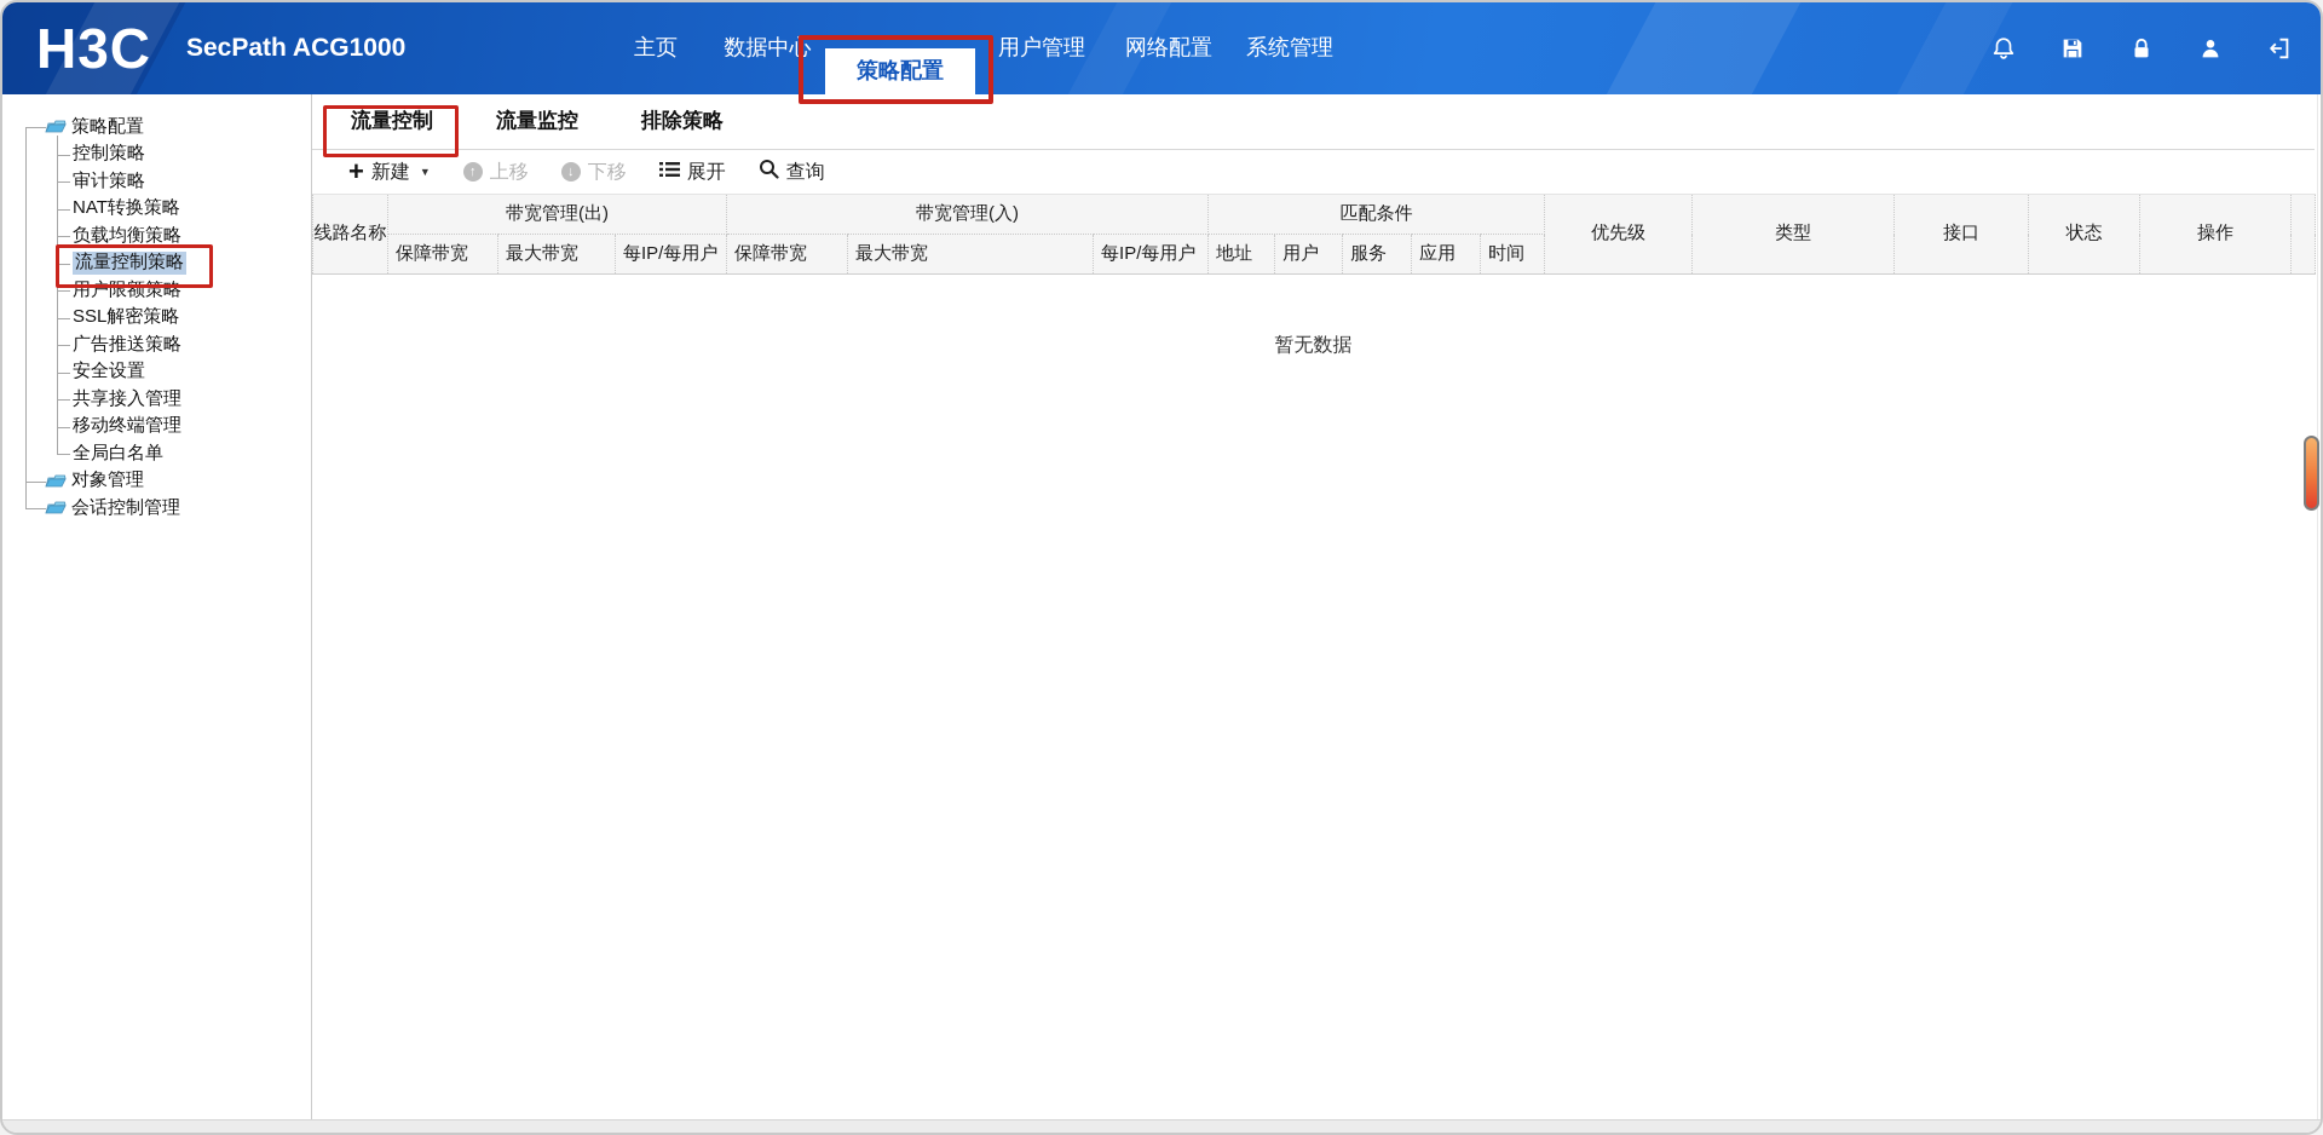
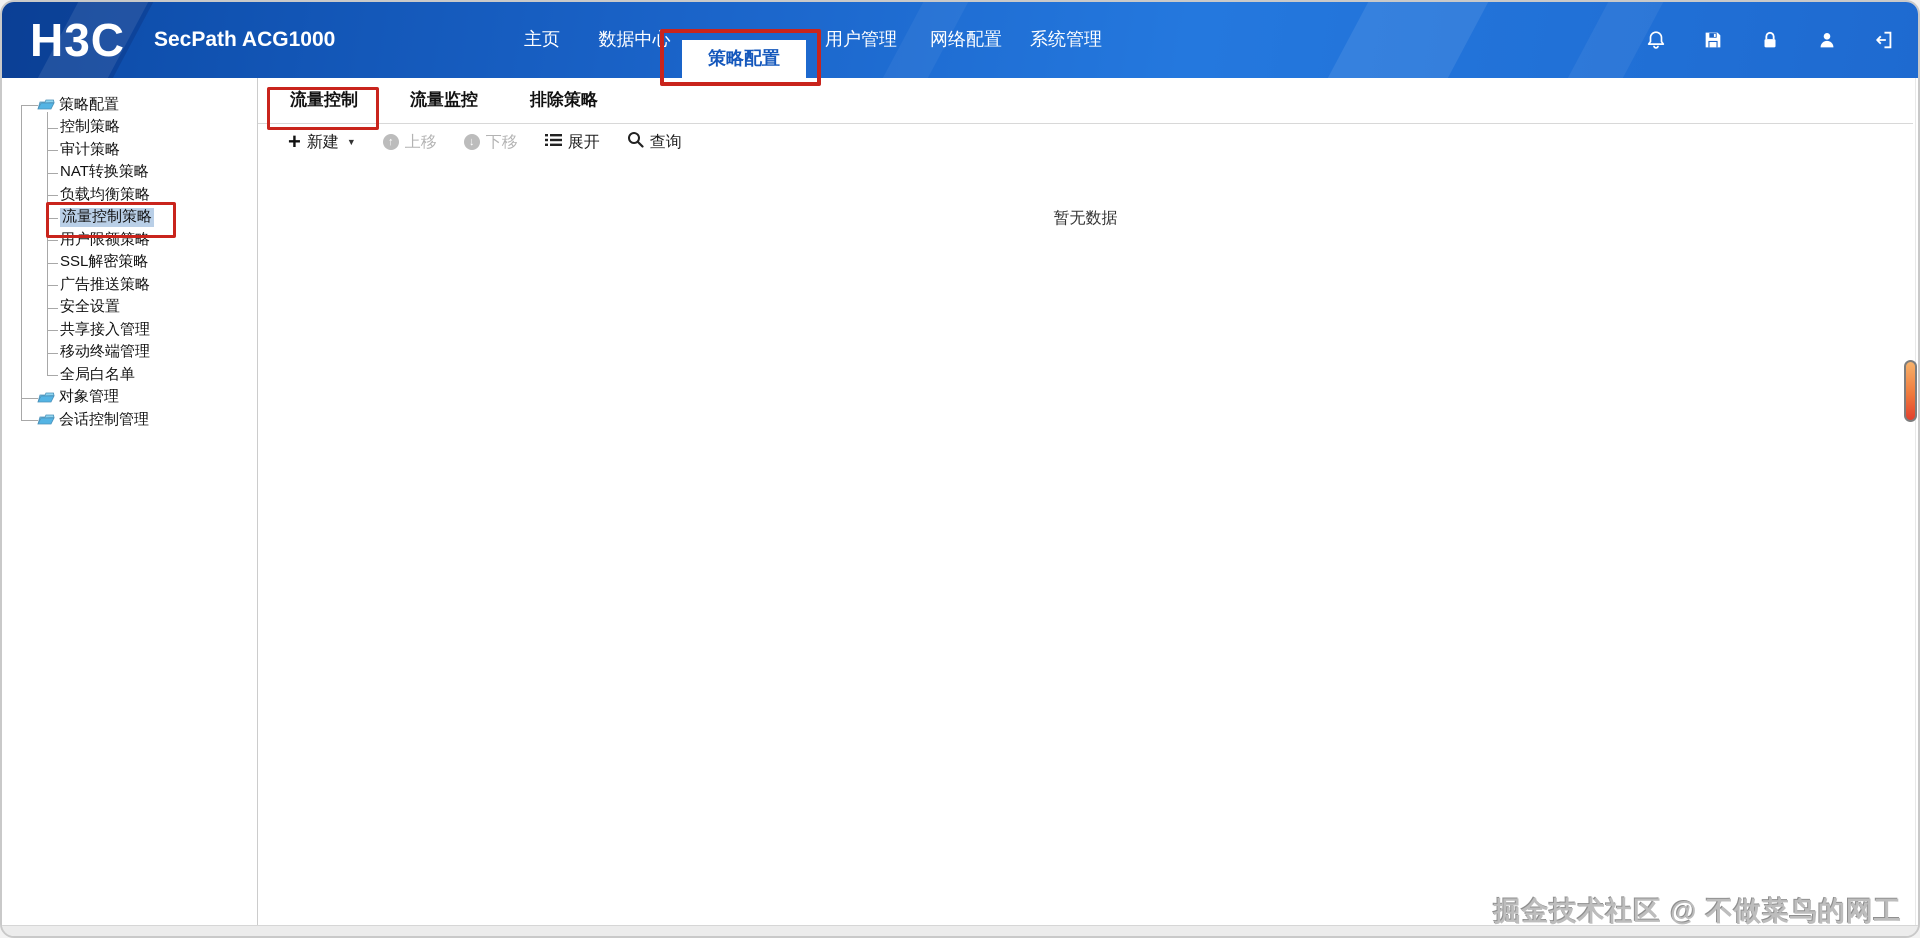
  H3C
  SecPath ACG1000
  主页
  数据中心
  策略配置
  用户管理
  网络配置
  系统管理
  策略配置
  控制策略
  审计策略
  NAT转换策略
  负载均衡策略
  流量控制策略
  用户限额策略
  SSL解密策略
  广告推送策略
  安全设置
  共享接入管理
  移动终端管理
  全局白名单
  对象管理
  会话控制管理
  流量控制
  流量监控
  排除策略
  +
  新建
  ▼
  上移
  下移
  展开
  查询
- 线路名称	带宽管理(出)	带宽管理(入)	匹配条件	优先级	类型	接口	状态	操作
- 保障带宽	最大带宽	每IP/每用户	保障带宽	最大带宽	每IP/每用户	地址	用户	服务	应用	时间
  暂无数据
+ 掘金技术社区 @ 不做菜鸟的网工
